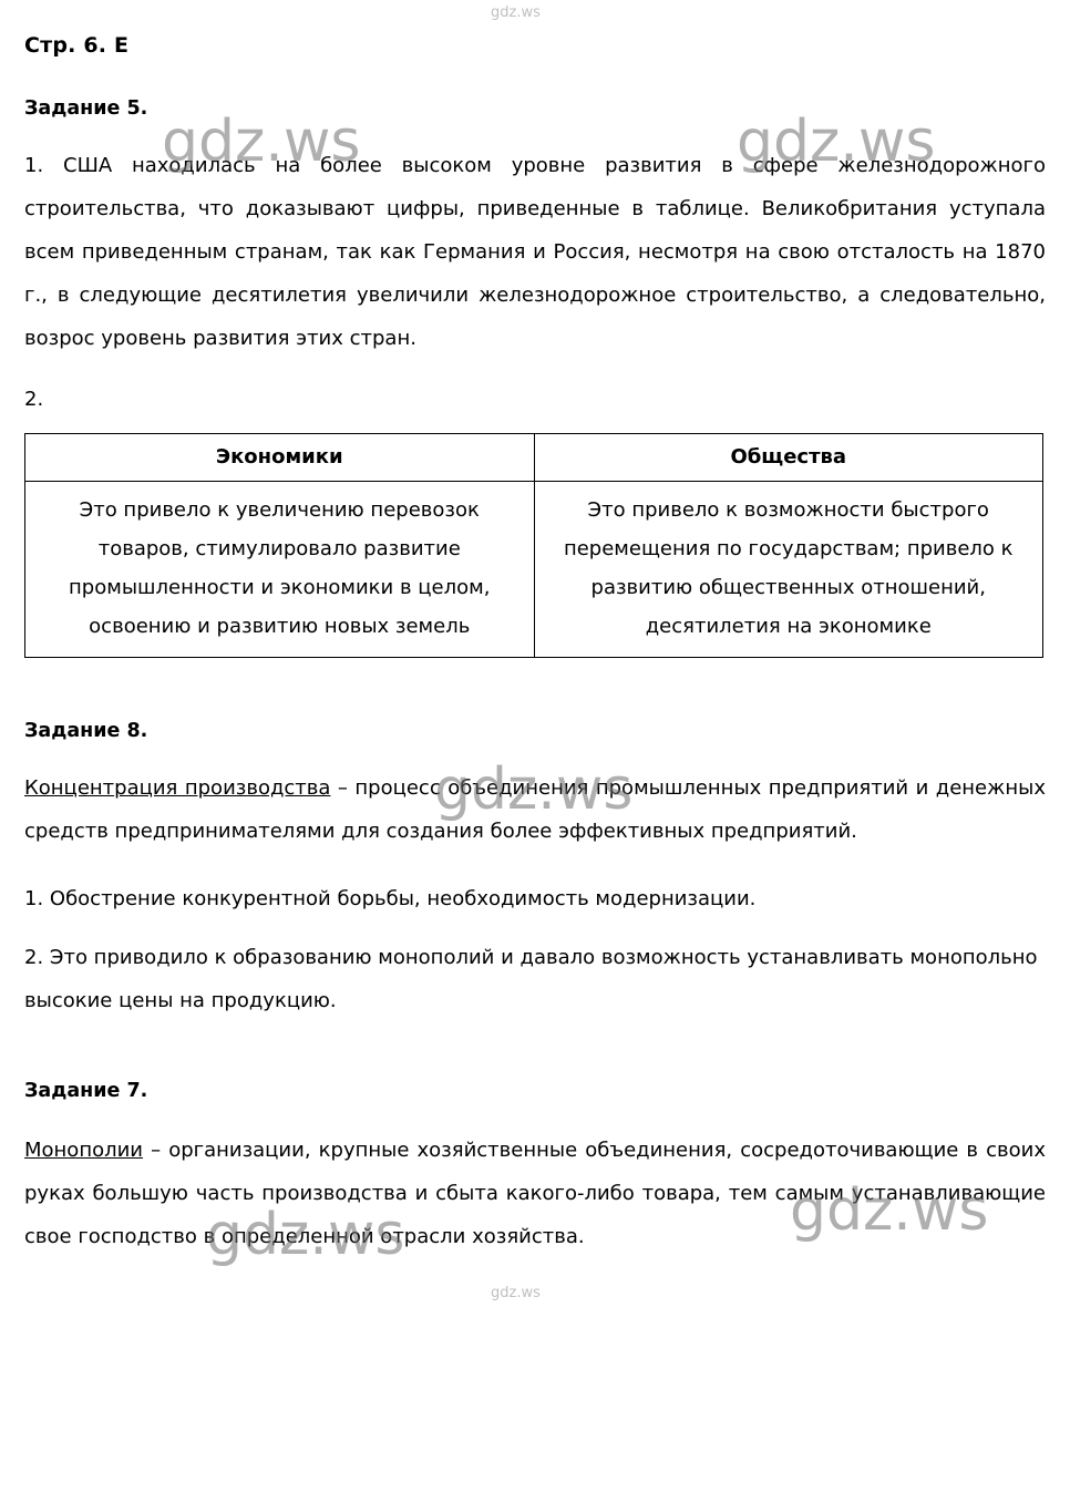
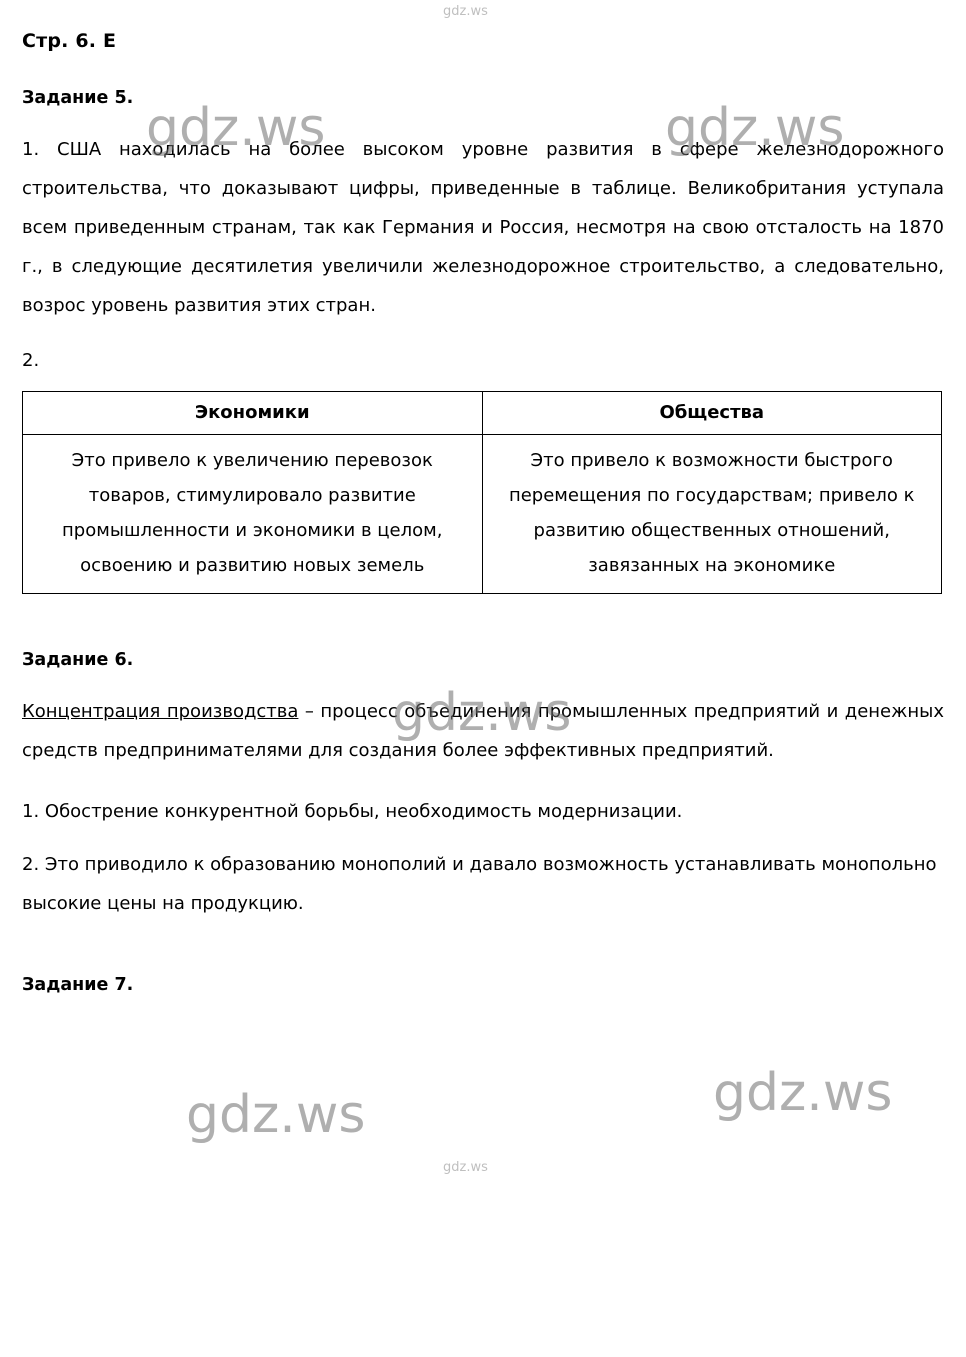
  gdz.ws
  gdz.ws
  gdz.ws
  gdz.ws
  gdz.ws
  gdz.ws
  gdz.ws
  Стр. 6. Е
  Задание 5.
  1. США находилась на более высоком уровне развития в сфере железнодорожного строительства, что доказывают цифры, приведенные в таблице. Великобритания уступала всем приведенным странам, так как Германия и Россия, несмотря на свою отсталость на 1870 г., в следующие десятилетия увеличили железнодорожное строительство, а следовательно, возрос уровень развития этих стран.
  2.
  Экономики	Общества
- Это привело к увеличению перевозок товаров, стимулировало развитие промышленности и экономики в целом, освоению и развитию новых земель	Это привело к возможности быстрого перемещения по государствам; привело к развитию общественных отношений, десятилетия на экономике
+ Это привело к увеличению перевозок товаров, стимулировало развитие промышленности и экономики в целом, освоению и развитию новых земель	Это привело к возможности быстрого перемещения по государствам; привело к развитию общественных отношений, завязанных на экономике
- Задание 8.
+ Задание 6.
  Концентрация производства – процесс объединения промышленных предприятий и денежных средств предпринимателями для создания более эффективных предприятий.
  1. Обострение конкурентной борьбы, необходимость модернизации.
  2. Это приводило к образованию монополий и давало возможность устанавливать монопольно высокие цены на продукцию.
  Задание 7.
- Монополии – организации, крупные хозяйственные объединения, сосредоточивающие в своих руках большую часть производства и сбыта какого-либо товара, тем самым устанавливающие свое господство в определенной отрасли хозяйства.
